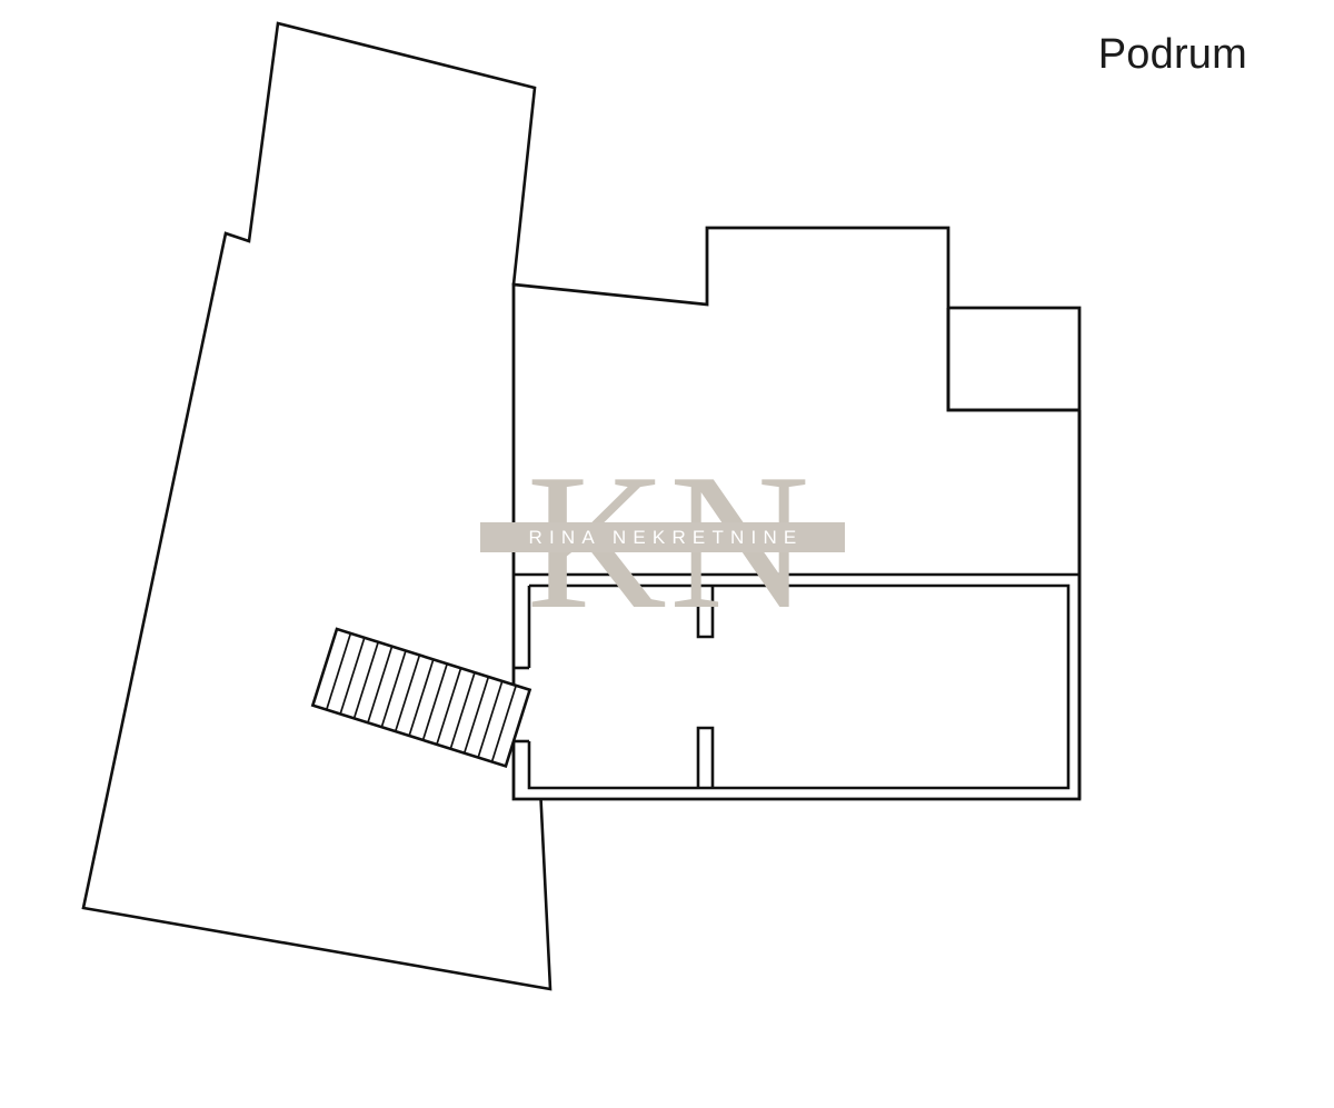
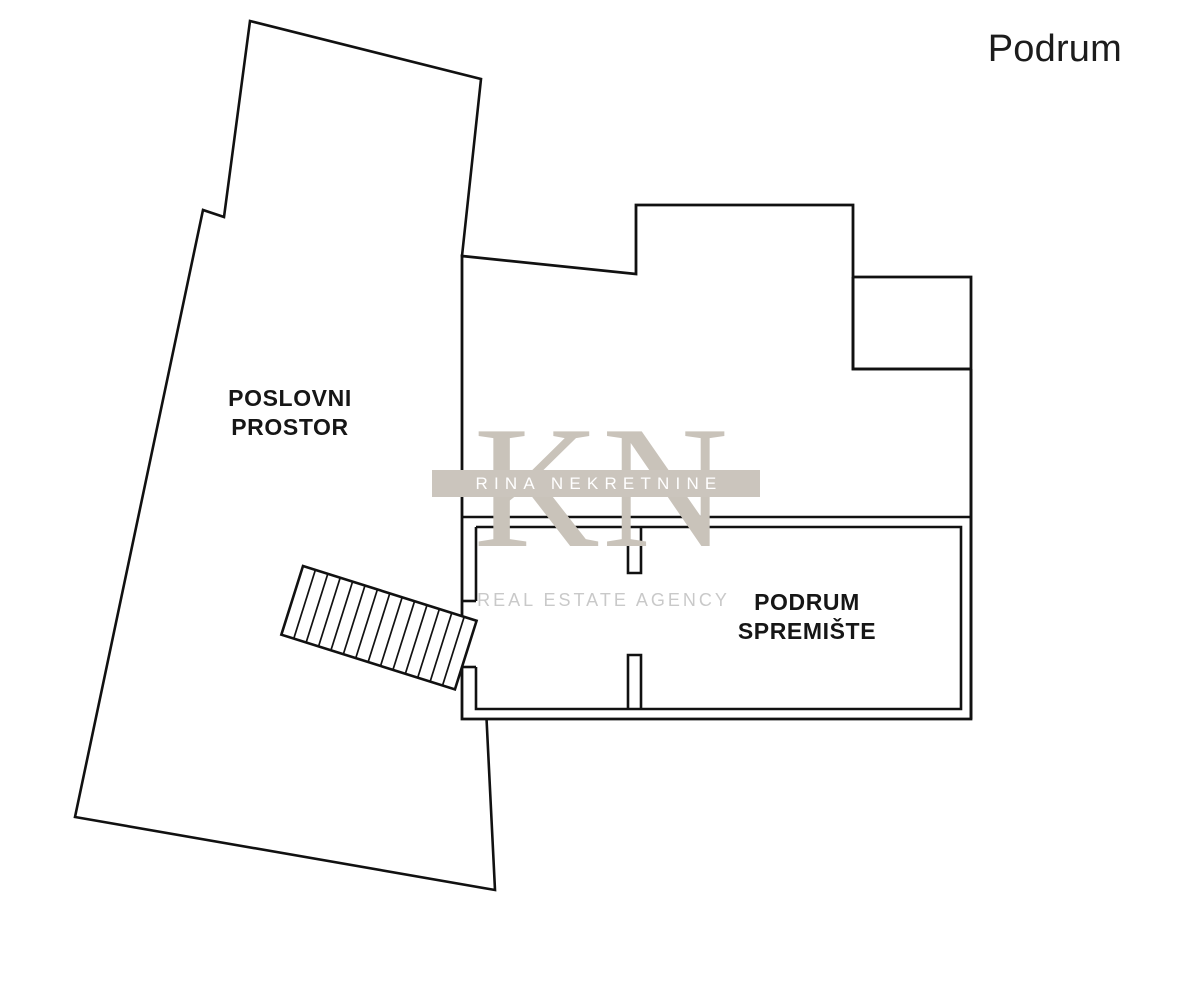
  RINA NEKRETNINE
+ REAL ESTATE AGENCY
+ POSLOVNI
+ PROSTOR
+ PODRUM
+ SPREMIŠTE
  Podrum
